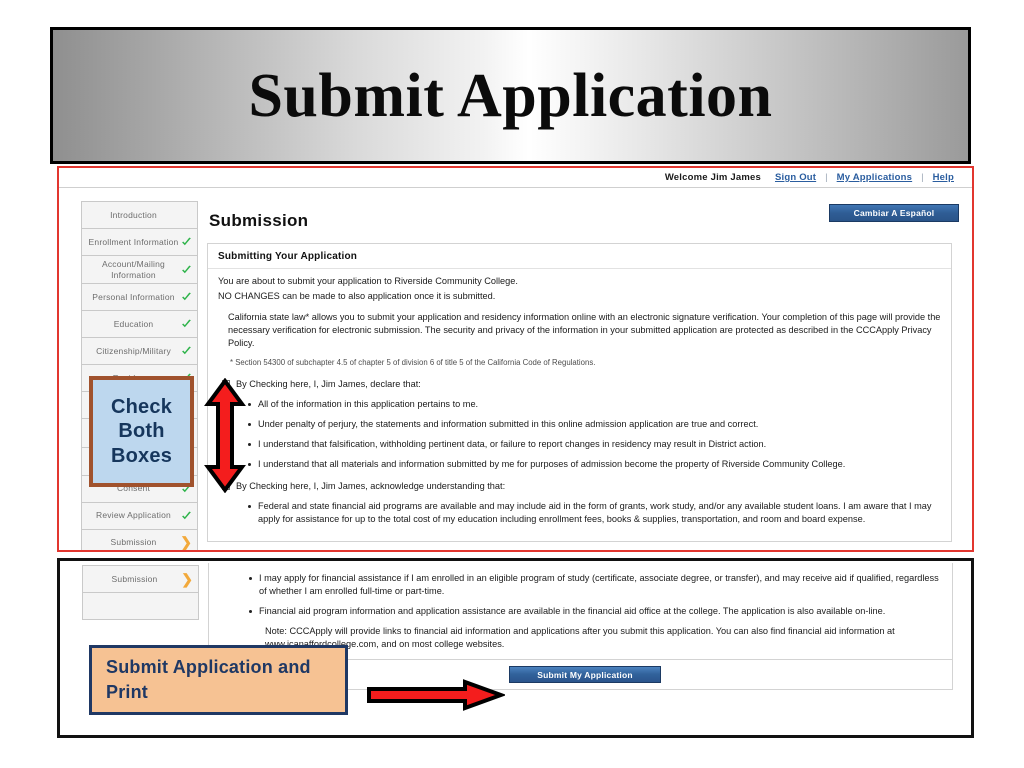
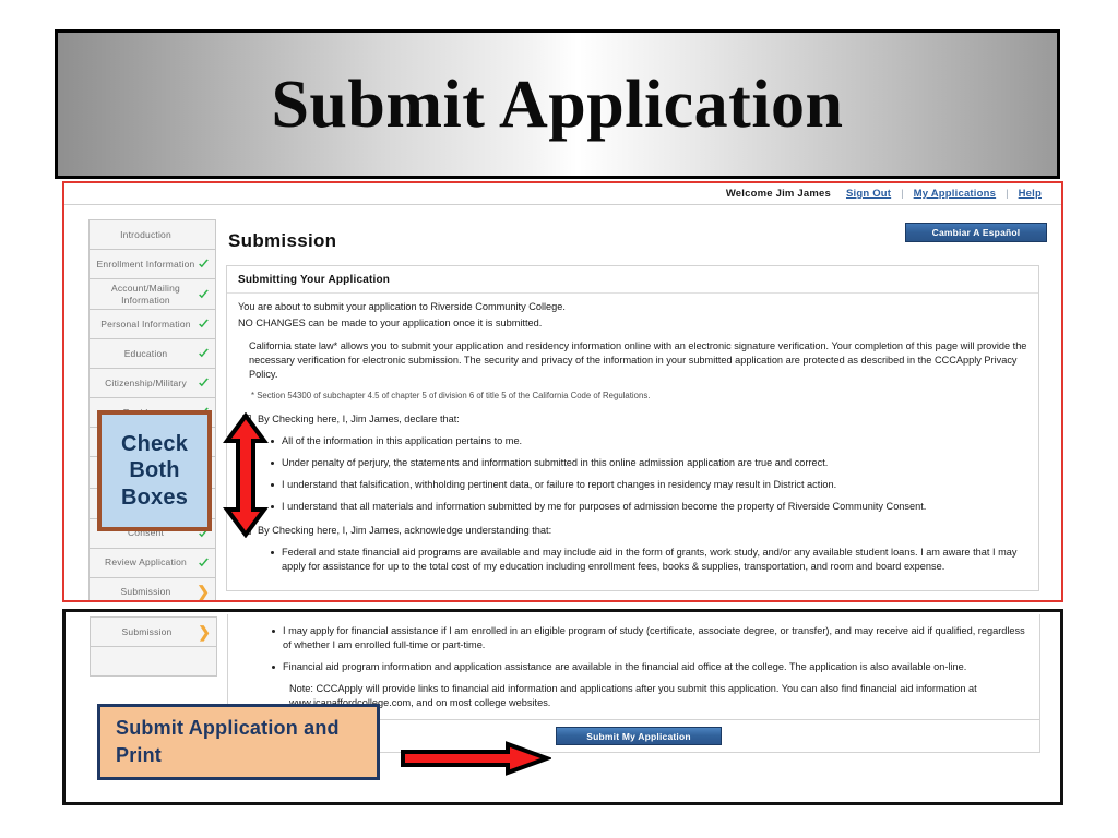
  Submit Application
  Welcome Jim James
  Sign Out
  |
  My Applications
  |
  Help
  Cambiar A Español
  Introduction
  Enrollment Information
  Account/Mailing Information
  Personal Information
  Education
  Citizenship/Military
  Consent
  Review Application
  Submission
  ❯
  Submission
  Submitting Your Application
  You are about to submit your application to Riverside Community College.
- NO CHANGES can be made to also application once it is submitted.
+ NO CHANGES can be made to your application once it is submitted.
  California state law* allows you to submit your application and residency information online with an electronic signature verification. Your completion of this page will provide the necessary verification for electronic submission. The security and privacy of the information in your submitted application are protected as described in the CCCApply Privacy Policy.
  * Section 54300 of subchapter 4.5 of chapter 5 of division 6 of title 5 of the California Code of Regulations.
  By Checking here, I, Jim James, declare that:
  All of the information in this application pertains to me.
  Under penalty of perjury, the statements and information submitted in this online admission application are true and correct.
  I understand that falsification, withholding pertinent data, or failure to report changes in residency may result in District action.
- I understand that all materials and information submitted by me for purposes of admission become the property of Riverside Community College.
+ I understand that all materials and information submitted by me for purposes of admission become the property of Riverside Community Consent.
  By Checking here, I, Jim James, acknowledge understanding that:
  Federal and state financial aid programs are available and may include aid in the form of grants, work study, and/or any available student loans. I am aware that I may apply for assistance for up to the total cost of my education including enrollment fees, books & supplies, transportation, and room and board expense.
  Submission
  ❯
  I may apply for financial assistance if I am enrolled in an eligible program of study (certificate, associate degree, or transfer), and may receive aid if qualified, regardless of whether I am enrolled full-time or part-time.
  Financial aid program information and application assistance are available in the financial aid office at the college. The application is also available on-line.
  Note: CCCApply will provide links to financial aid information and applications after you submit this application. You can also find financial aid information at ge.com, and on most college websites.
  Submit My Application
  Check Both Boxes
  Submit Application and Print
